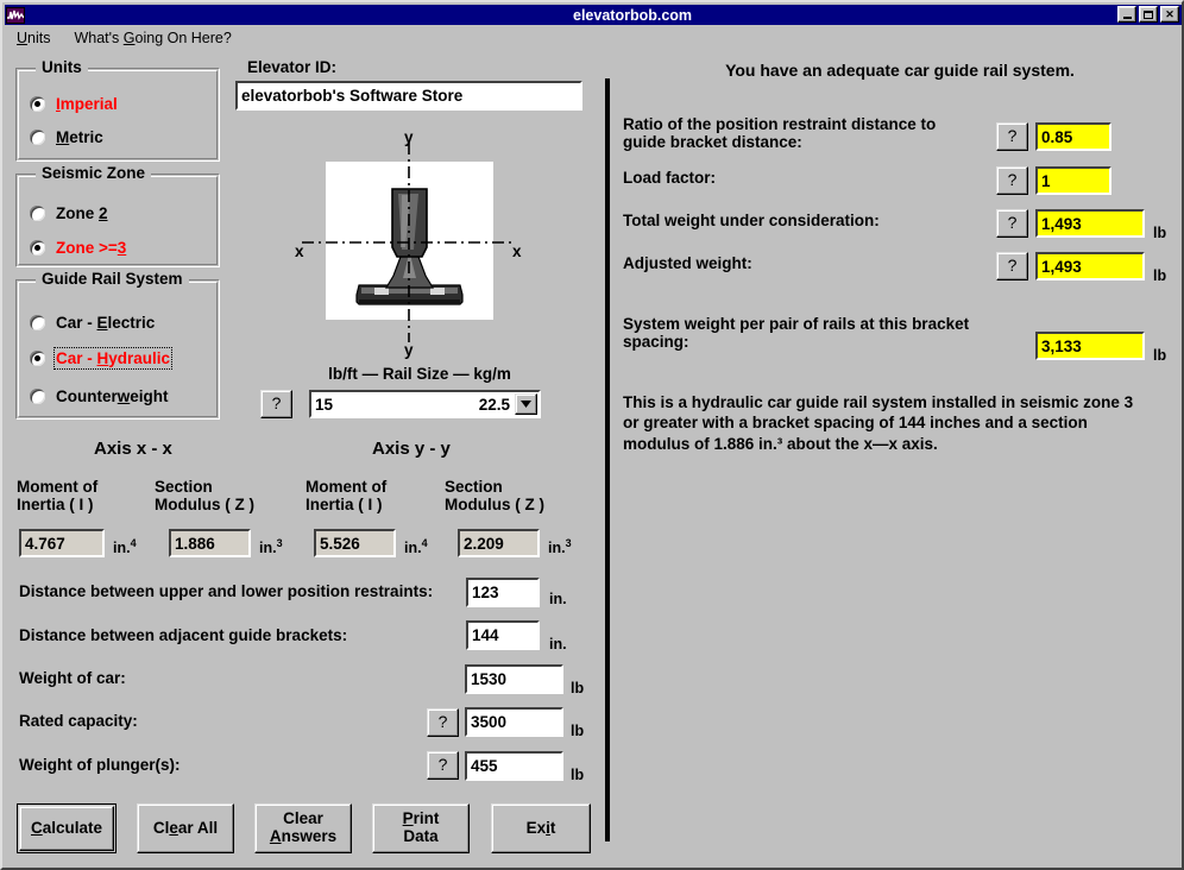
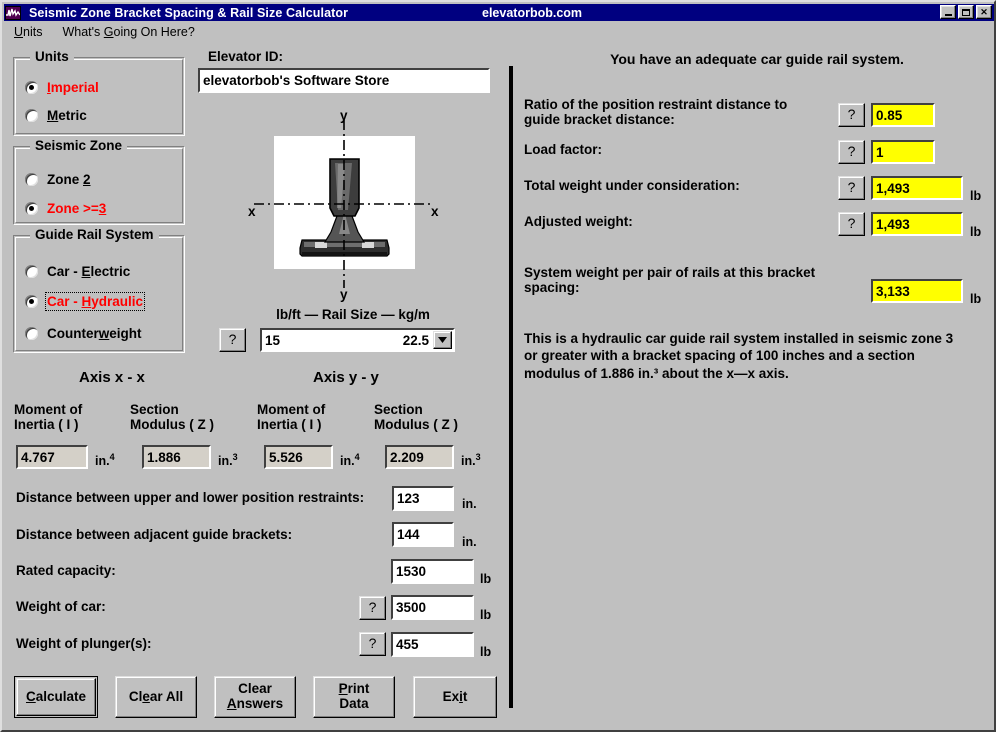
+ Seismic Zone Bracket Spacing & Rail Size Calculator
  elevatorbob.com
  ✕
  Units
  What's Going On Here?
  Units
  Imperial
  Metric
  Seismic Zone
  Zone 2
  Zone >=3
  Guide Rail System
  Car - Electric
  Car - Hydraulic
  Counterweight
  Elevator ID:
  elevatorbob's Software Store
  y
  y
  x
  x
  lb/ft — Rail Size — kg/m
  ?
  15
  22.5
  Axis x - x
  Axis y - y
  Moment of
  Inertia ( I )
  4.767
  in.4
  Section
  Modulus ( Z )
  1.886
  in.3
  Moment of
  Inertia ( I )
  5.526
  in.4
  Section
  Modulus ( Z )
  2.209
  in.3
  Distance between upper and lower position restraints:
  123
  in.
  Distance between adjacent guide brackets:
  144
  in.
- Weight of car:
+ Rated capacity:
  1530
  lb
- Rated capacity:
+ Weight of car:
  ?
  3500
  lb
  Weight of plunger(s):
  ?
  455
  lb
  Calculate
  Clear All
  Clear
  Answers
  Print
  Data
  Exit
  You have an adequate car guide rail system.
  Ratio of the position restraint distance to
  guide bracket distance:
  ?
  0.85
  Load factor:
  ?
  1
  Total weight under consideration:
  ?
  1,493
  lb
  Adjusted weight:
  ?
  1,493
  lb
  System weight per pair of rails at this bracket
  spacing:
  3,133
  lb
  This is a hydraulic car guide rail system installed in seismic zone 3
- or greater with a bracket spacing of 144 inches and a section
+ or greater with a bracket spacing of 100 inches and a section
  modulus of 1.886 in.³ about the x—x axis.
